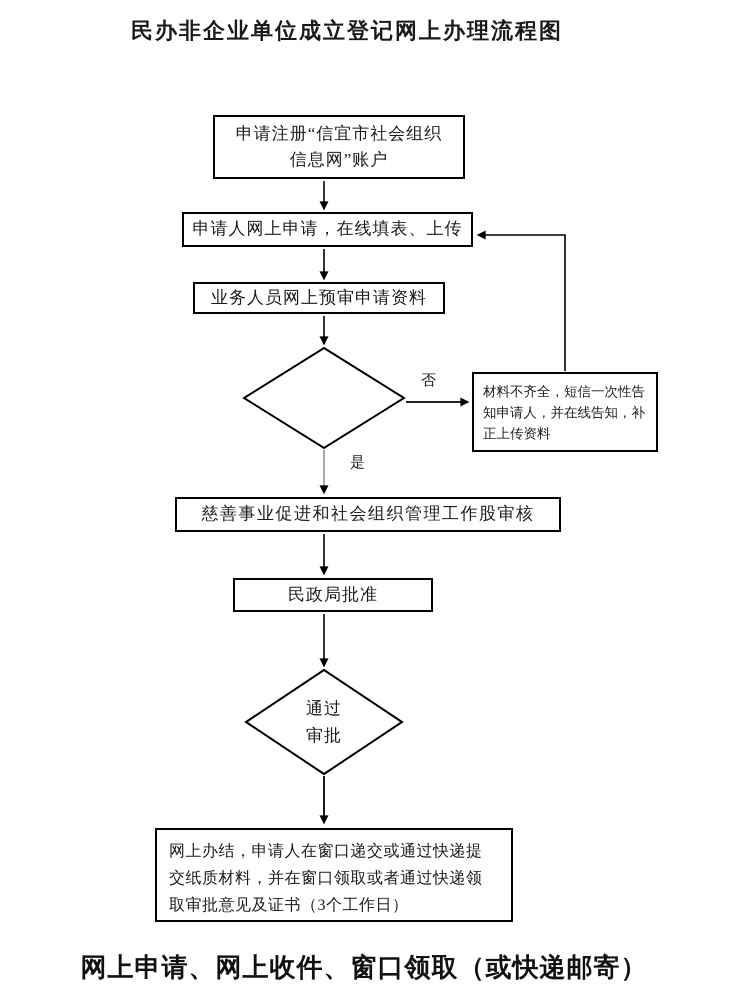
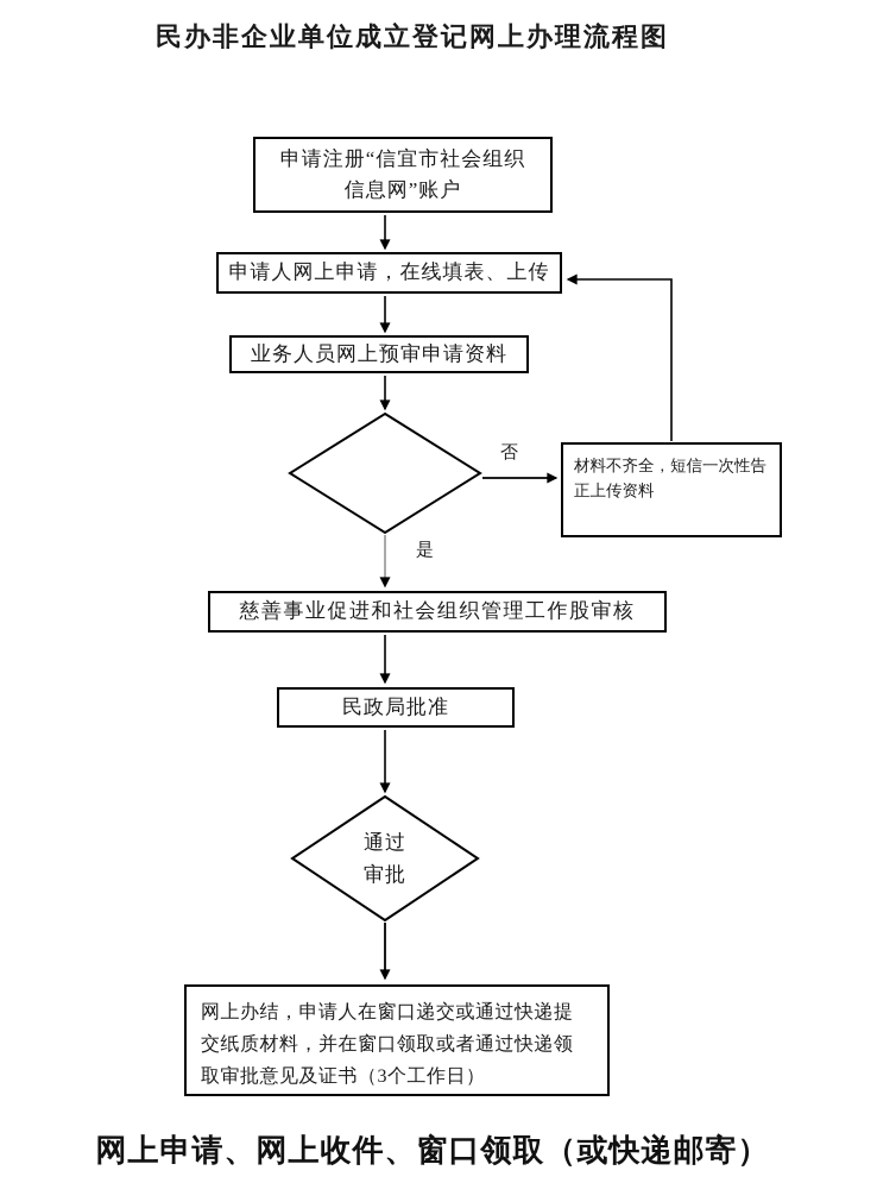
  民办非企业单位成立登记网上办理流程图
  申请注册“信宜市社会组织
  信息网”账户
  申请人网上申请，在线填表、上传
  业务人员网上预审申请资料
  否
  是
  材料不齐全，短信一次性告
- 知申请人，并在线告知，补
  正上传资料
  慈善事业促进和社会组织管理工作股审核
  民政局批准
  通过
  审批
  网上办结，申请人在窗口递交或通过快递提
  交纸质材料，并在窗口领取或者通过快递领
  取审批意见及证书（3个工作日）
  网上申请、网上收件、窗口领取（或快递邮寄）
